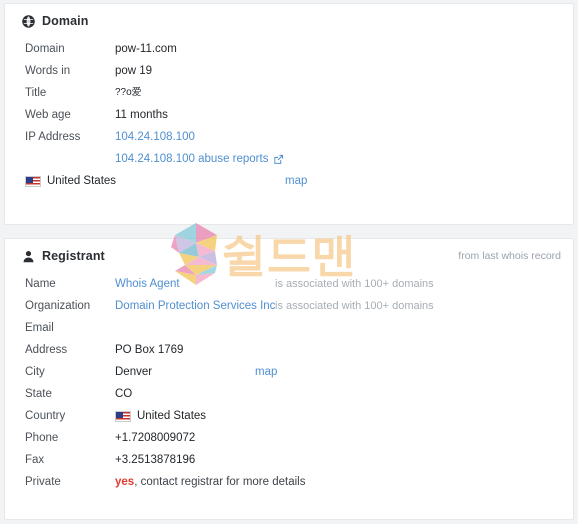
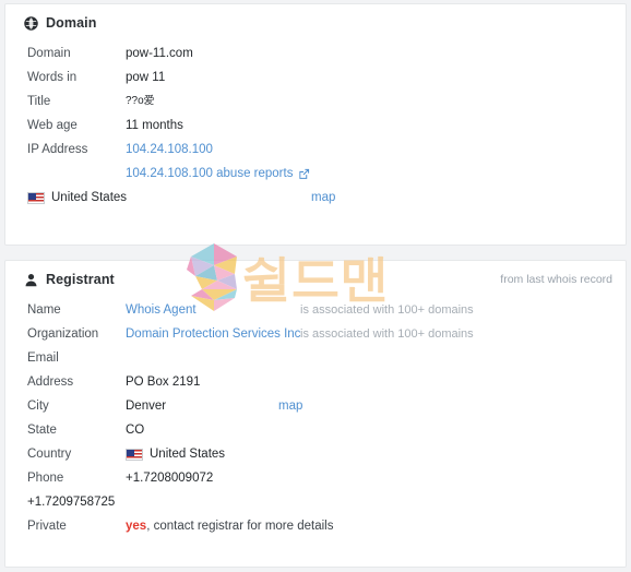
  Domain
  Domain
  pow-11.com
  Words in
- pow 19
+ pow 11
  Title
  ??o爱
  Web age
  11 months
  IP Address
  104.24.108.100
  104.24.108.100 abuse reports
  United States
  map
  Registrant
  from last whois record
  Name
  Whois Agent
  is associated with 100+ domains
  Organization
  Domain Protection Services Inc
  is associated with 100+ domains
  Email
  Address
- PO Box 1769
+ PO Box 2191
  City
  Denver
  map
  State
  CO
  Country
  United States
  Phone
  +1.7208009072
- Fax
- +3.2513878196
+ +1.7209758725
  Private
  yes
  , contact registrar for more details
  쉴드맨
